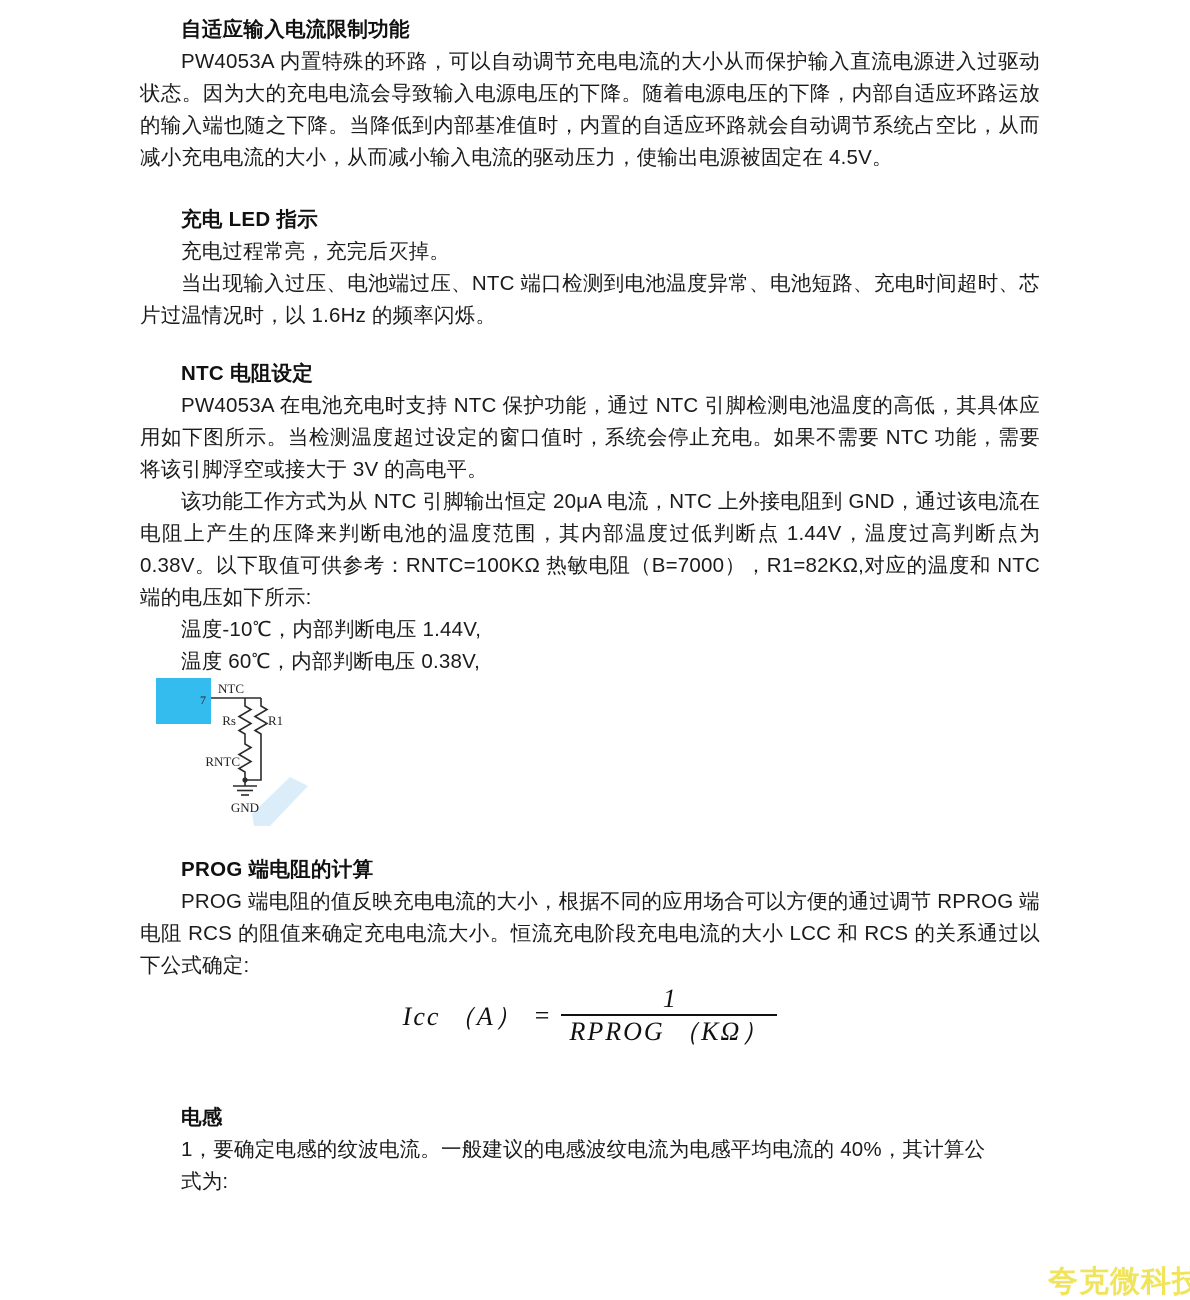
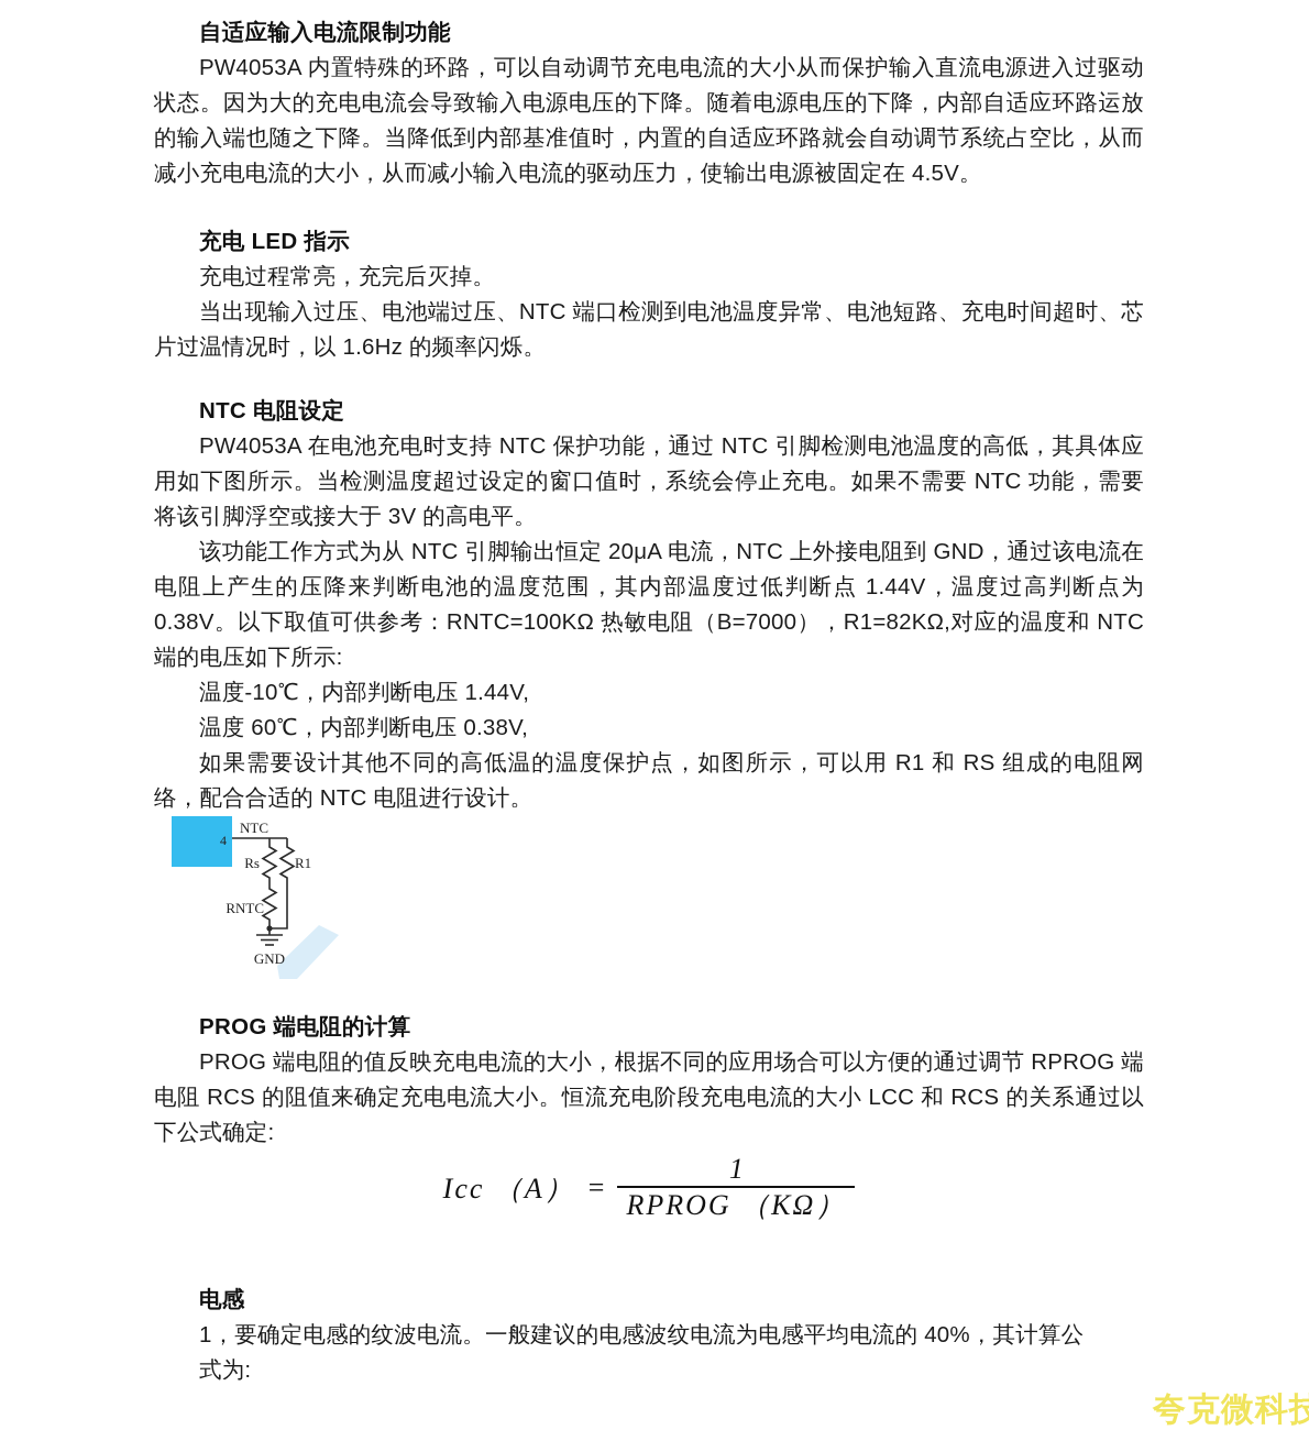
  自适应输入电流限制功能
  PW4053A 内置特殊的环路，可以自动调节充电电流的大小从而保护输入直流电源进入过驱动状态。因为大的充电电流会导致输入电源电压的下降。随着电源电压的下降，内部自适应环路运放的输入端也随之下降。当降低到内部基准值时，内置的自适应环路就会自动调节系统占空比，从而减小充电电流的大小，从而减小输入电流的驱动压力，使输出电源被固定在 4.5V。
  充电 LED 指示
  充电过程常亮，充完后灭掉。
  当出现输入过压、电池端过压、NTC 端口检测到电池温度异常、电池短路、充电时间超时、芯片过温情况时，以 1.6Hz 的频率闪烁。
  NTC 电阻设定
  PW4053A 在电池充电时支持 NTC 保护功能，通过 NTC 引脚检测电池温度的高低，其具体应用如下图所示。当检测温度超过设定的窗口值时，系统会停止充电。如果不需要 NTC 功能，需要将该引脚浮空或接大于 3V 的高电平。
  该功能工作方式为从 NTC 引脚输出恒定 20μA 电流，NTC 上外接电阻到 GND，通过该电流在电阻上产生的压降来判断电池的温度范围，其内部温度过低判断点 1.44V，温度过高判断点为 0.38V。以下取值可供参考：RNTC=100KΩ 热敏电阻（B=7000），R1=82KΩ,对应的温度和 NTC 端的电压如下所示:
  温度-10℃，内部判断电压 1.44V,
  温度 60℃，内部判断电压 0.38V,
+ 如果需要设计其他不同的高低温的温度保护点，如图所示，可以用 R1 和 RS 组成的电阻网络，配合合适的 NTC 电阻进行设计。
- 7
+ 4
  NTC
  Rs
  R1
  RNTC
  GND
  PROG 端电阻的计算
  PROG 端电阻的值反映充电电流的大小，根据不同的应用场合可以方便的通过调节 RPROG 端电阻 RCS 的阻值来确定充电电流大小。恒流充电阶段充电电流的大小 LCC 和 RCS 的关系通过以下公式确定:
  Icc （A）
  =
  1
  RPROG （KΩ）
  电感
  1，要确定电感的纹波电流。一般建议的电感波纹电流为电感平均电流的 40%，其计算公
  式为:
  夸克微科技
